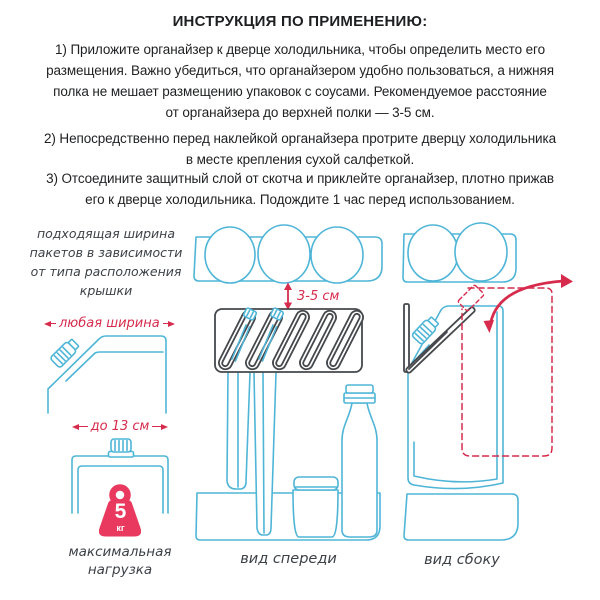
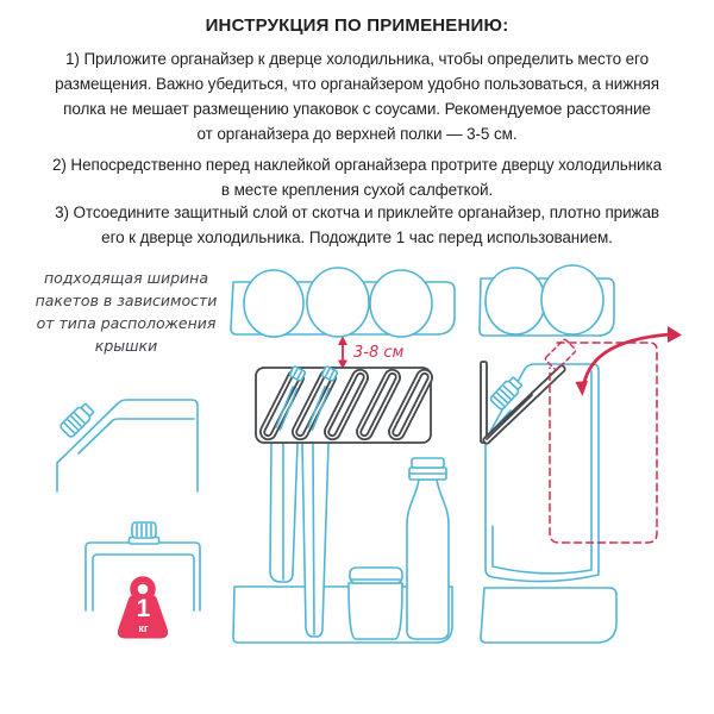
  ИНСТРУКЦИЯ ПО ПРИМЕНЕНИЮ:
  1) Приложите органайзер к дверце холодильника, чтобы определить место его
  размещения. Важно убедиться, что органайзером удобно пользоваться, а нижняя
  полка не мешает размещению упаковок с соусами. Рекомендуемое расстояние
  от органайзера до верхней полки — 3-5 см.
  2) Непосредственно перед наклейкой органайзера протрите дверцу холодильника
  в месте крепления сухой салфеткой.
  3) Отсоедините защитный слой от скотча и приклейте органайзер, плотно прижав
  его к дверце холодильника. Подождите 1 час перед использованием.
  подходящая ширина
  пакетов в зависимости
  от типа расположения
  крышки
- любая ширина
- до 13 см
- 3-5 см
+ 3-8 см
- 5
+ 1
  кг
- максимальная
- нагрузка
- вид спереди
- вид сбоку
